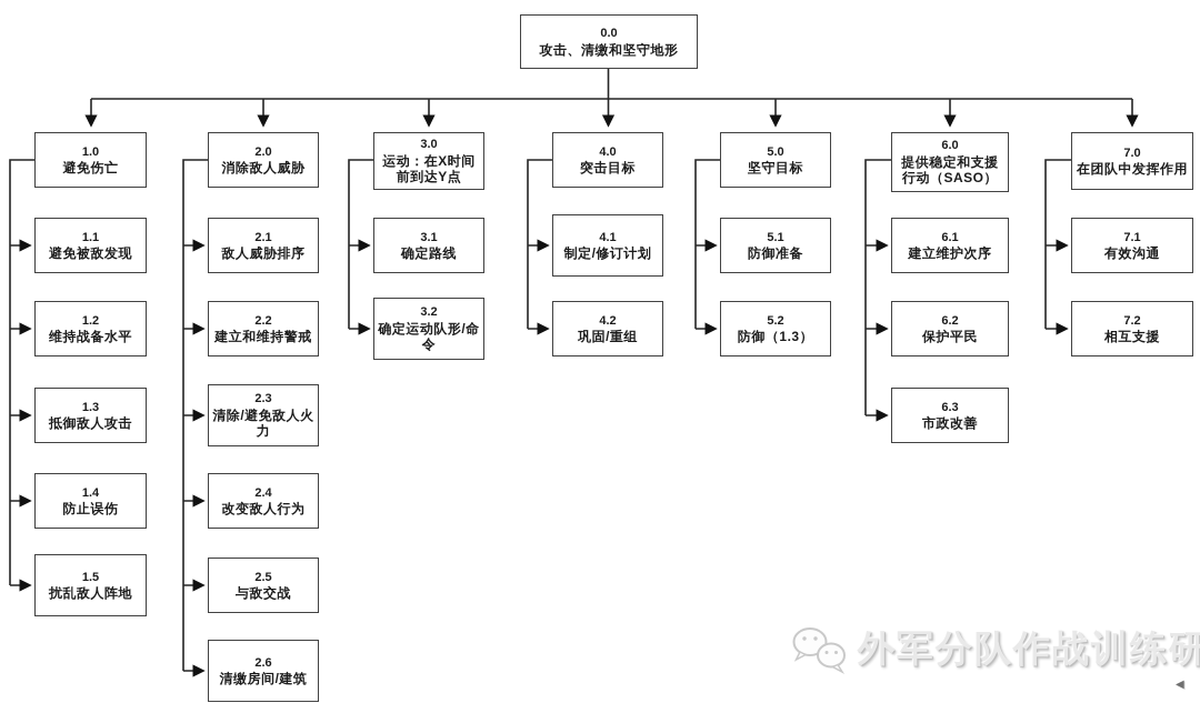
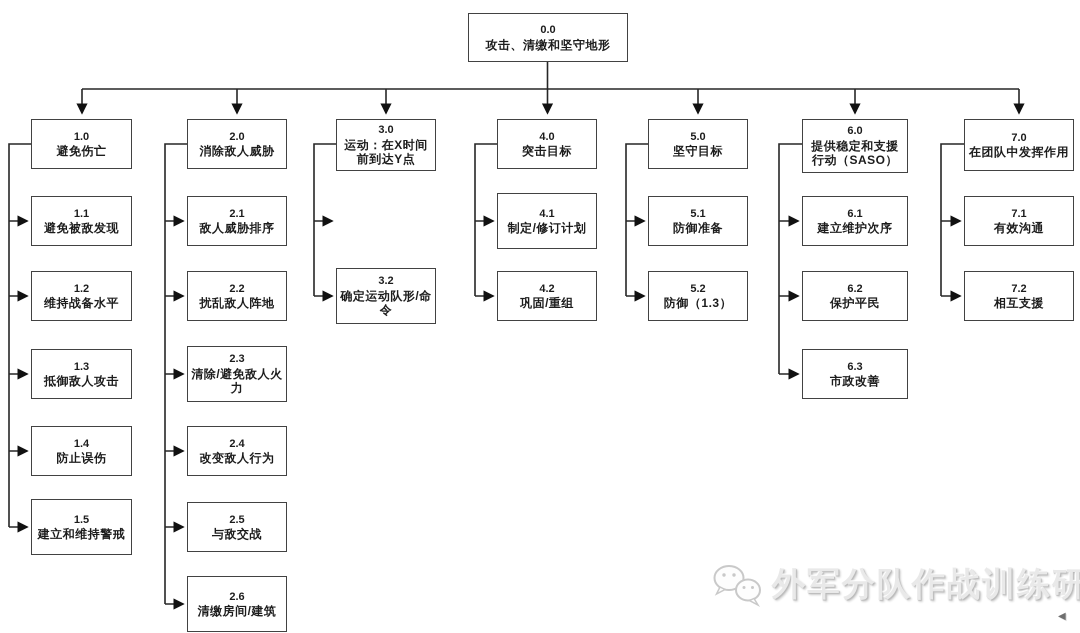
  0.0
  攻击、清缴和坚守地形
  1.0
  避免伤亡
  1.1
  避免被敌发现
  1.2
  维持战备水平
  1.3
  抵御敌人攻击
  1.4
  防止误伤
  1.5
- 扰乱敌人阵地
+ 建立和维持警戒
  2.0
  消除敌人威胁
  2.1
  敌人威胁排序
  2.2
- 建立和维持警戒
+ 扰乱敌人阵地
  2.3
  清除/避免敌人火力
  2.4
  改变敌人行为
  2.5
  与敌交战
  2.6
  清缴房间/建筑
  3.0
  运动：在X时间前到达Y点
- 3.1
- 确定路线
  3.2
  确定运动队形/命令
  4.0
  突击目标
  4.1
  制定/修订计划
  4.2
  巩固/重组
  5.0
  坚守目标
  5.1
  防御准备
  5.2
  防御（1.3）
  6.0
  提供稳定和支援行动（SASO）
  6.1
  建立维护次序
  6.2
  保护平民
  6.3
  市政改善
  7.0
  在团队中发挥作用
  7.1
  有效沟通
  7.2
  相互支援
  外军分队作战训练研
  ◀
